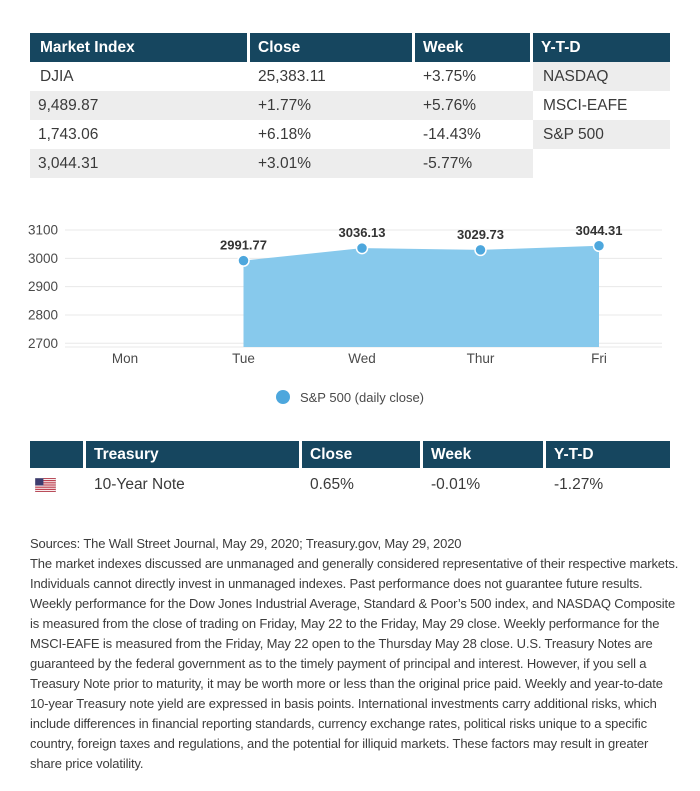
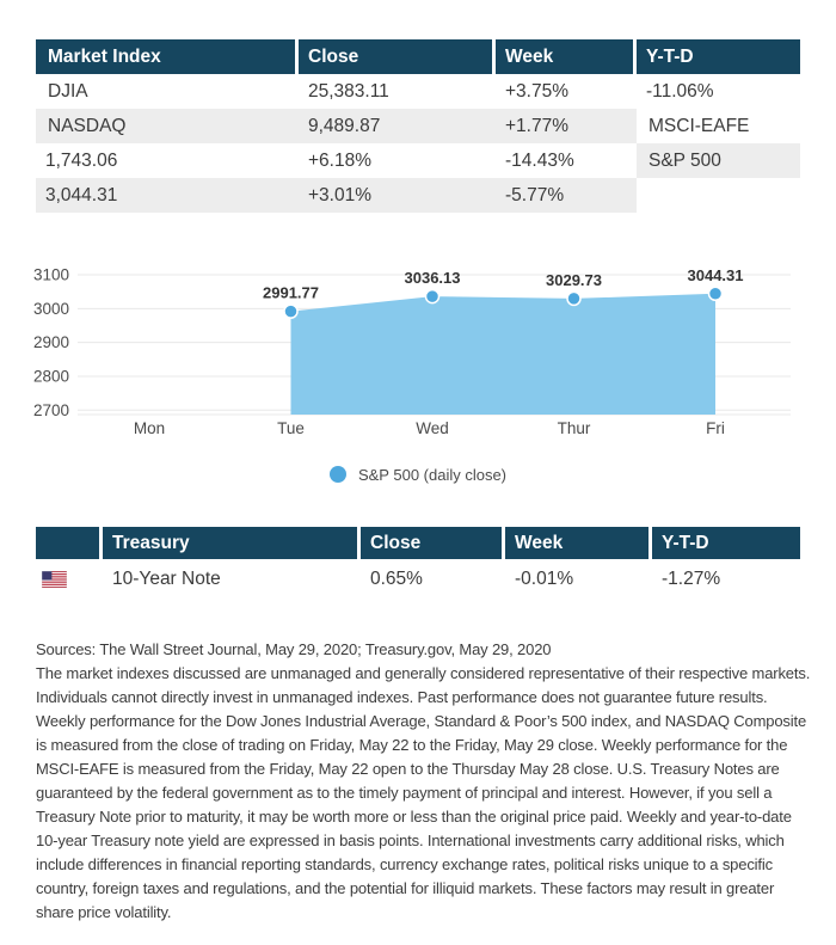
  Market Index
  Close
  Week
  Y-T-D
  DJIA
  25,383.11
  +3.75%
+ -11.06%
  NASDAQ
  9,489.87
  +1.77%
- +5.76%
  MSCI-EAFE
  1,743.06
  +6.18%
  -14.43%
  S&P 500
  3,044.31
  +3.01%
  -5.77%
  2700
  2800
  2900
  3000
  3100
  Mon
  Tue
  Wed
  Thur
  Fri
  2991.77
  3036.13
  3029.73
  3044.31
  S&P 500 (daily close)
  Treasury
  Close
  Week
  Y-T-D
  10-Year Note
  0.65%
  -0.01%
  -1.27%
  Sources: The Wall Street Journal, May 29, 2020; Treasury.gov, May 29, 2020
  The market indexes discussed are unmanaged and generally considered representative of their respective markets. Individuals cannot directly invest in unmanaged indexes. Past performance does not guarantee future results. Weekly performance for the Dow Jones Industrial Average, Standard & Poor’s 500 index, and NASDAQ Composite is measured from the close of trading on Friday, May 22 to the Friday, May 29 close. Weekly performance for the MSCI-EAFE is measured from the Friday, May 22 open to the Thursday May 28 close. U.S. Treasury Notes are guaranteed by the federal government as to the timely payment of principal and interest. However, if you sell a Treasury Note prior to maturity, it may be worth more or less than the original price paid. Weekly and year-to-date 10-year Treasury note yield are expressed in basis points. International investments carry additional risks, which include differences in financial reporting standards, currency exchange rates, political risks unique to a specific country, foreign taxes and regulations, and the potential for illiquid markets. These factors may result in greater share price volatility.
